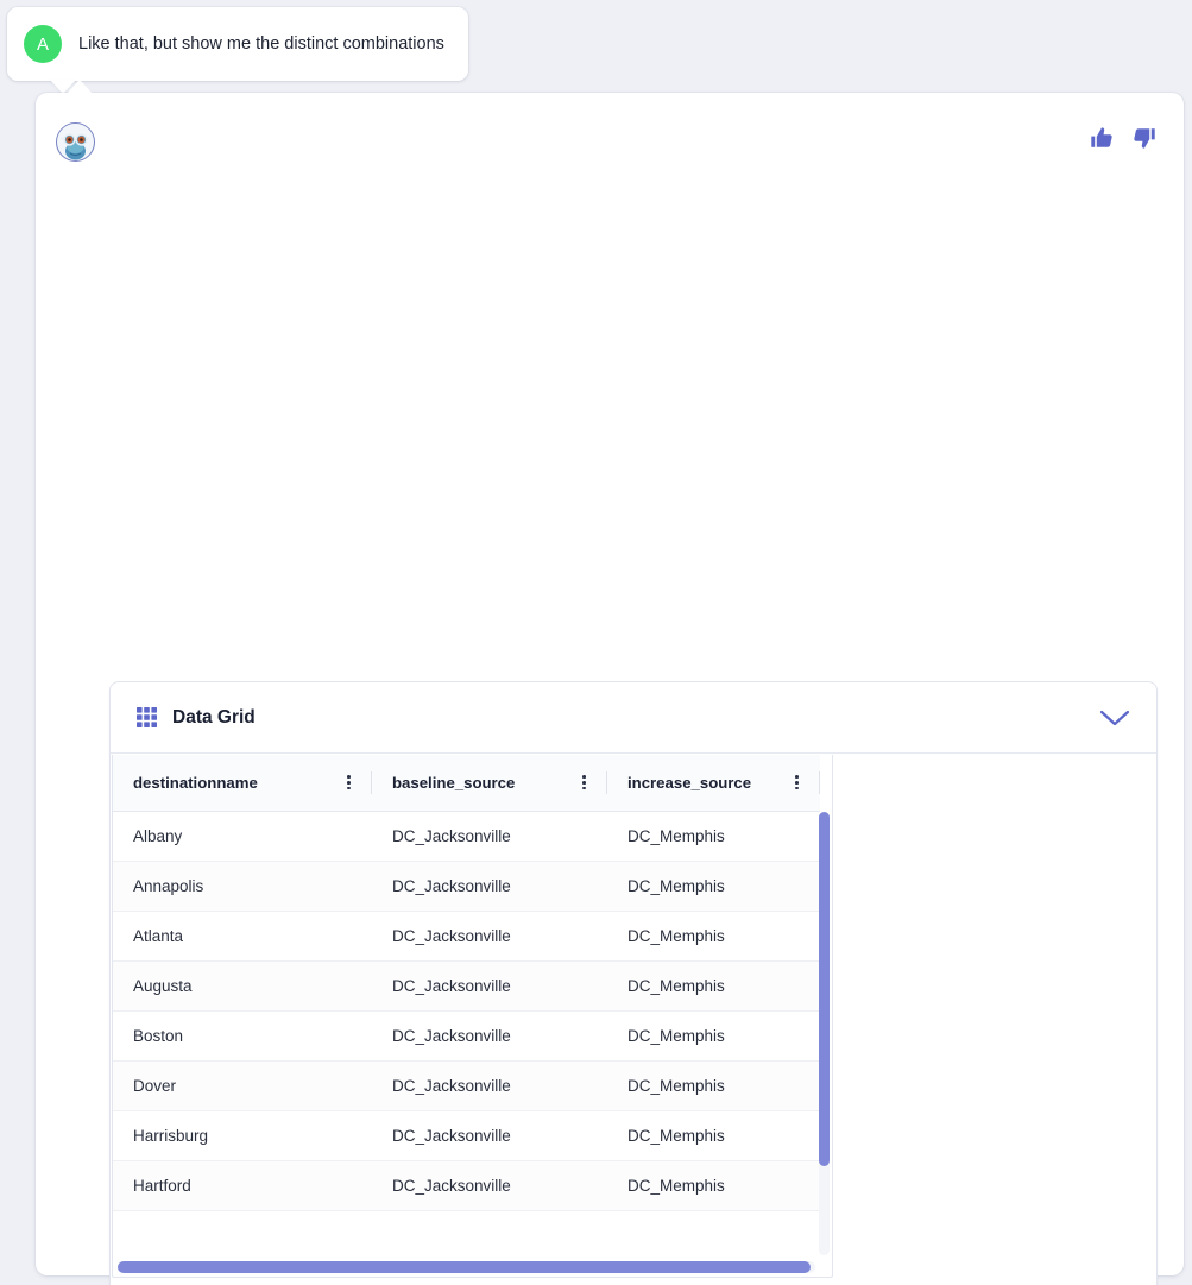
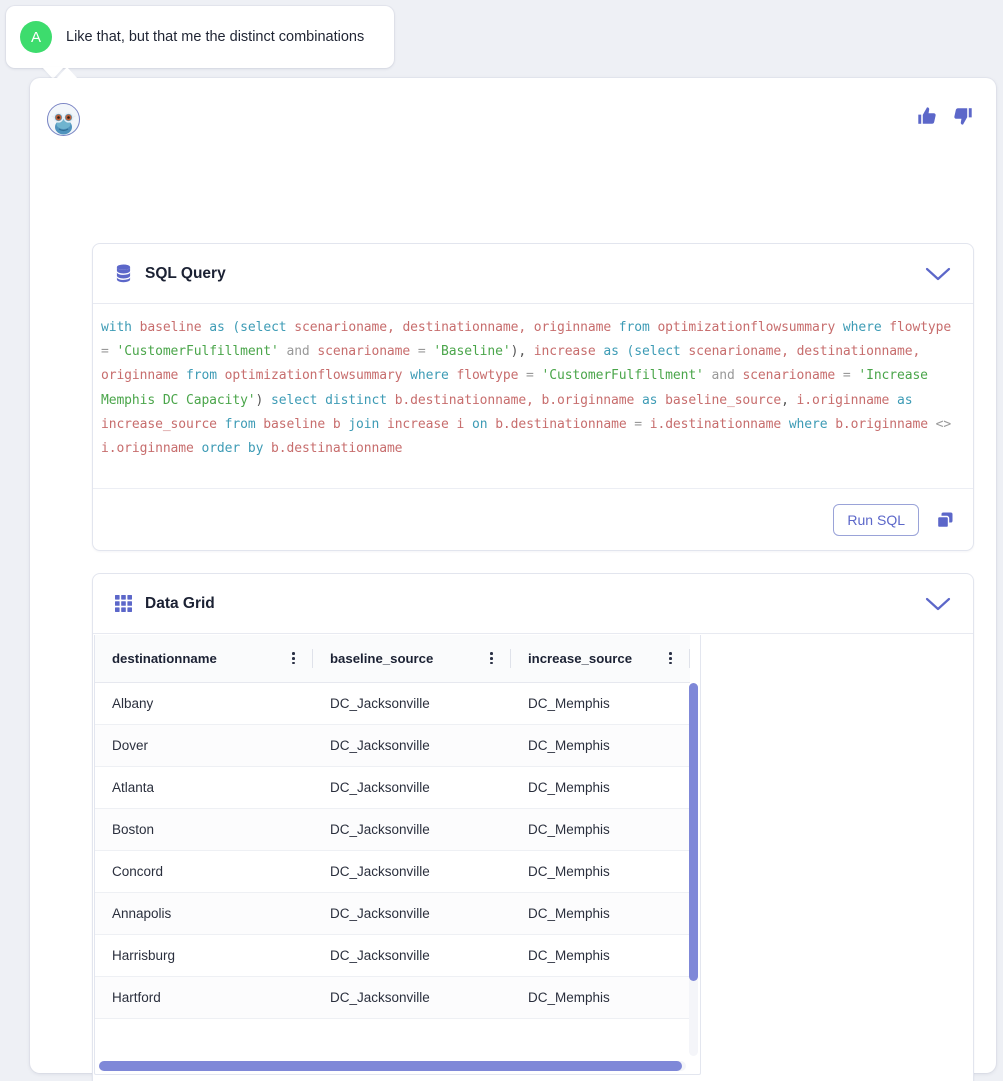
  A
- Like that, but show me the distinct combinations
+ Like that, but that me the distinct combinations
+ SQL Query
+ with baseline as (select scenarioname, destinationname, originname from optimizationflowsummary where flowtype = 'CustomerFulfillment' and scenarioname = 'Baseline'), increase as (select scenarioname, destinationname, originname from optimizationflowsummary where flowtype = 'CustomerFulfillment' and scenarioname = 'Increase Memphis DC Capacity') select distinct b.destinationname, b.originname as baseline_source, i.originname as increase_source from baseline b join increase i on b.destinationname = i.destinationname where b.originname <> i.originname order by b.destinationname
+ Run SQL
  Data Grid
  destinationname	baseline_source	increase_source
  Albany	DC_Jacksonville	DC_Memphis
- Annapolis	DC_Jacksonville	DC_Memphis
+ Dover	DC_Jacksonville	DC_Memphis
  Atlanta	DC_Jacksonville	DC_Memphis
- Augusta	DC_Jacksonville	DC_Memphis
  Boston	DC_Jacksonville	DC_Memphis
+ Concord	DC_Jacksonville	DC_Memphis
- Dover	DC_Jacksonville	DC_Memphis
+ Annapolis	DC_Jacksonville	DC_Memphis
  Harrisburg	DC_Jacksonville	DC_Memphis
  Hartford	DC_Jacksonville	DC_Memphis
